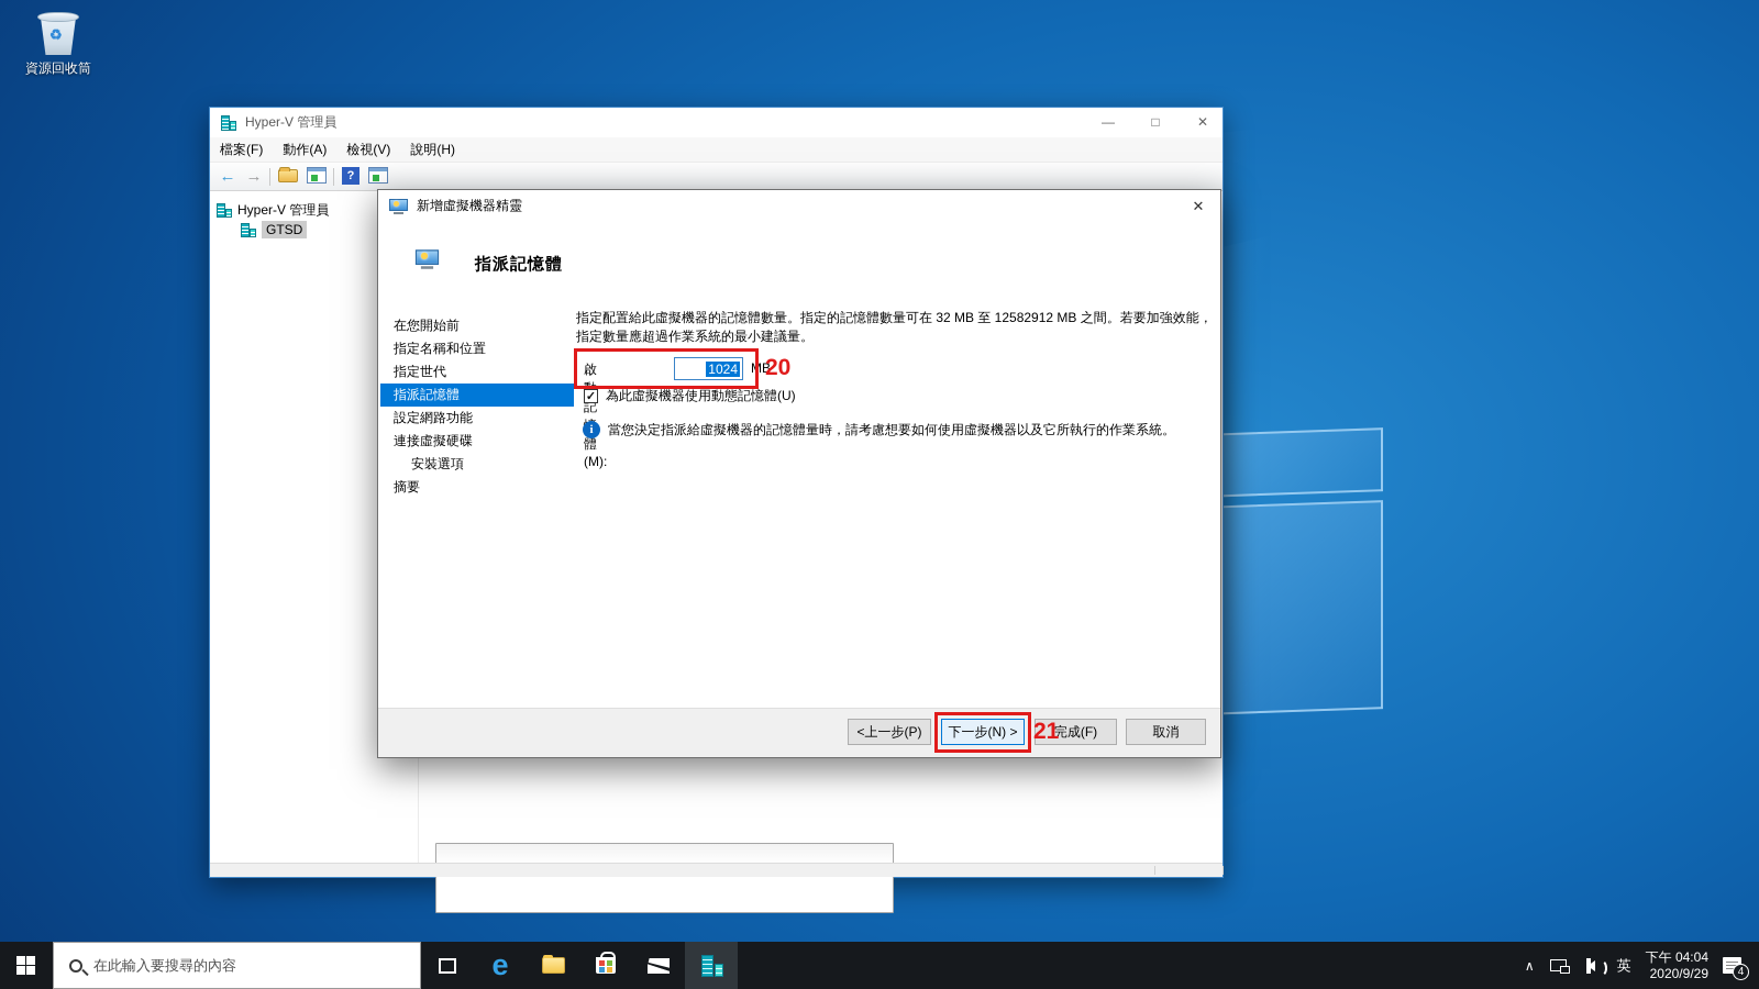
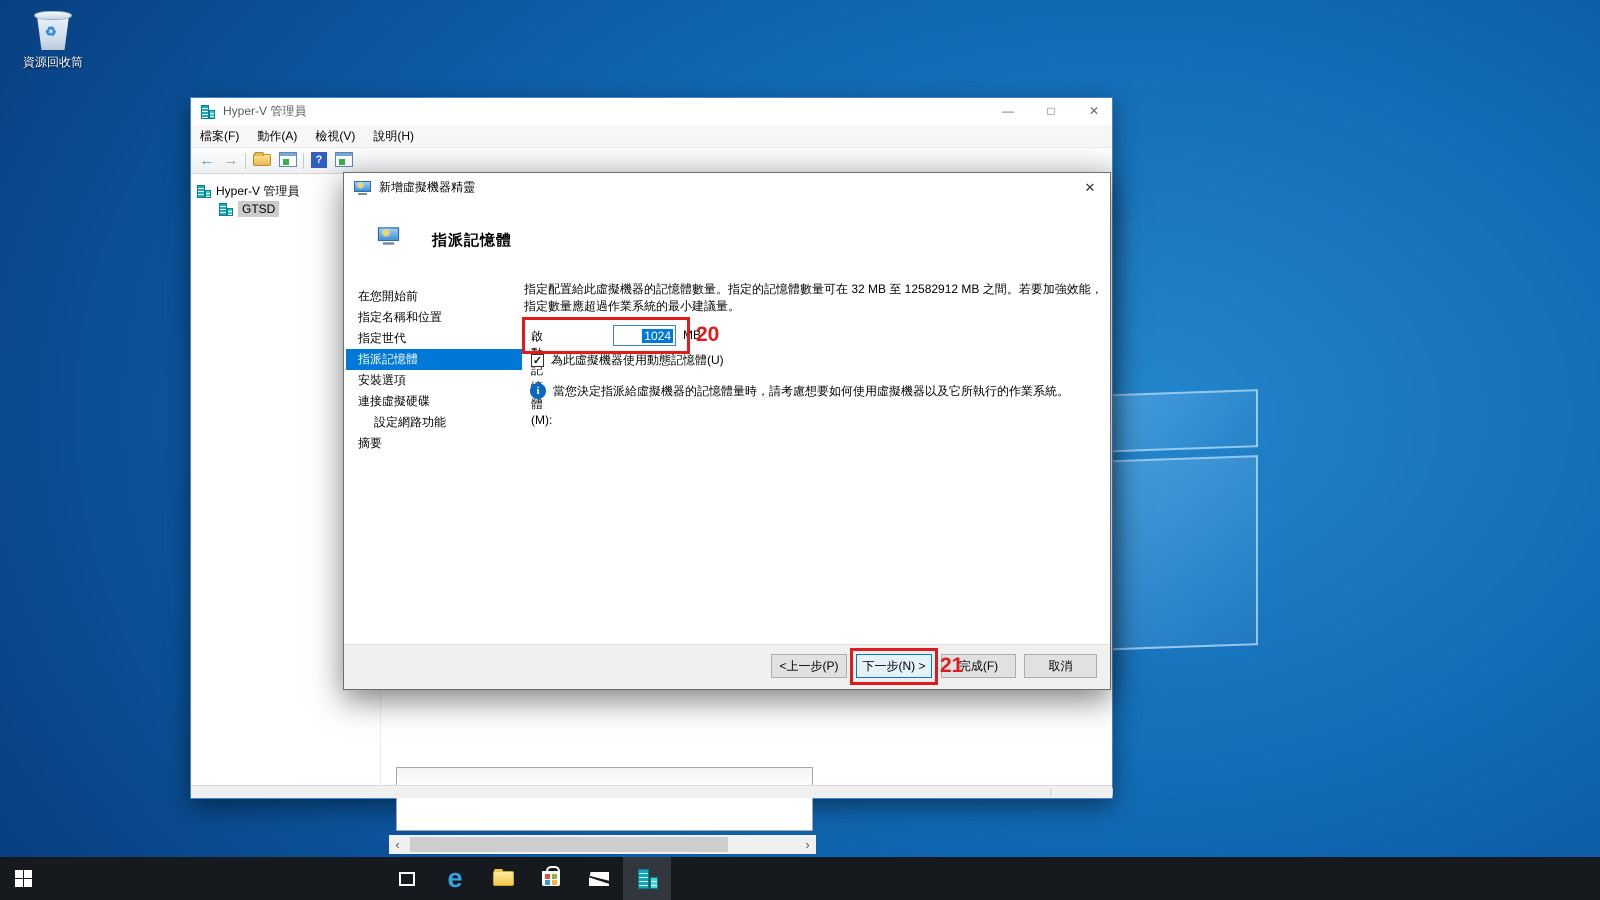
  ♻
  資源回收筒
  Hyper-V 管理員
  —
  □
  ✕
  檔案(F)
  動作(A)
  檢視(V)
  說明(H)
  ←
  →
  ?
  Hyper-V 管理員
  GTSD
+ ‹
+ ›
  新增虛擬機器精靈
  ✕
  指派記憶體
  在您開始前
  指定名稱和位置
  指定世代
  指派記憶體
- 設定網路功能
+ 安裝選項
  連接虛擬硬碟
- 安裝選項
+ 設定網路功能
  摘要
  指定配置給此虛擬機器的記憶體數量。指定的記憶體數量可在 32 MB 至 12582912 MB 之間。若要加強效能，指定數量應超過作業系統的最小建議量。
  啟動記體(M):
  1024
  MB
  20
  ✓
  為此虛擬機器使用動態記憶體(U)
  i
  當您決定指派給虛擬機器的記憶體量時，請考慮想要如何使用虛擬機器以及它所執行的作業系統。
  <上一步(P)
  下一步(N) >
  完成(F)
  取消
  21
- 在此輸入要搜尋的內容
  e
- ∧
- 英
- 下午 04:04
- 2020/9/29
- 4
